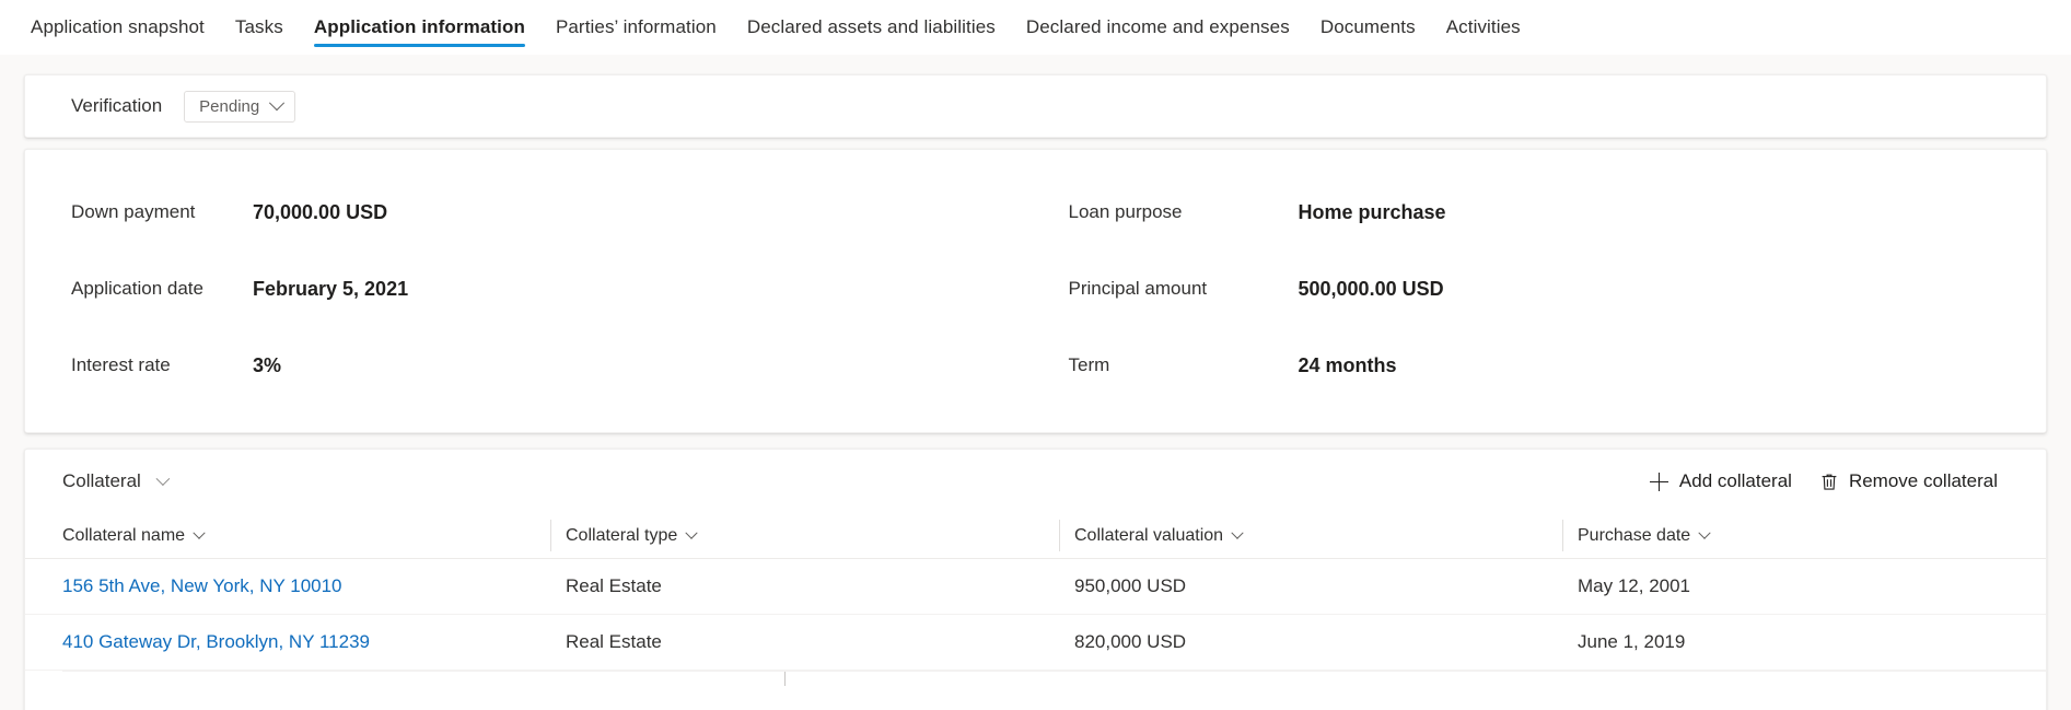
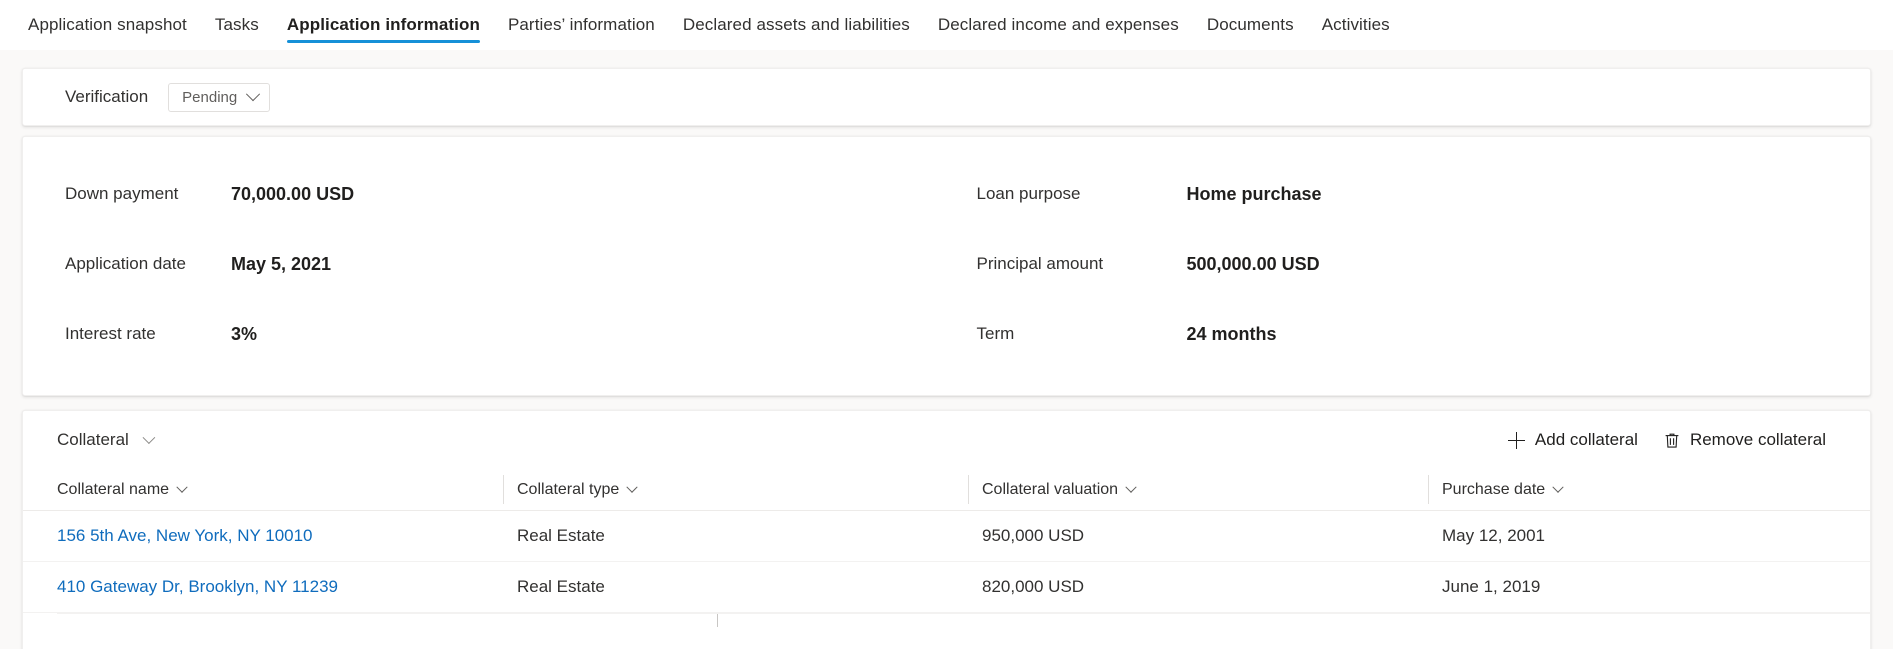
  Application snapshot
  Tasks
  Application information
  Parties’ information
  Declared assets and liabilities
  Declared income and expenses
  Documents
  Activities
  Verification
  Pending
  Down payment
  70,000.00 USD
  Loan purpose
  Home purchase
  Application date
- February 5, 2021
+ May 5, 2021
  Principal amount
  500,000.00 USD
  Interest rate
  3%
  Term
  24 months
  Collateral
  Add collateral
  Remove collateral
  Collateral name
  Collateral type
  Collateral valuation
  Purchase date
  156 5th Ave, New York, NY 10010
  Real Estate
  950,000 USD
  May 12, 2001
  410 Gateway Dr, Brooklyn, NY 11239
  Real Estate
  820,000 USD
  June 1, 2019
